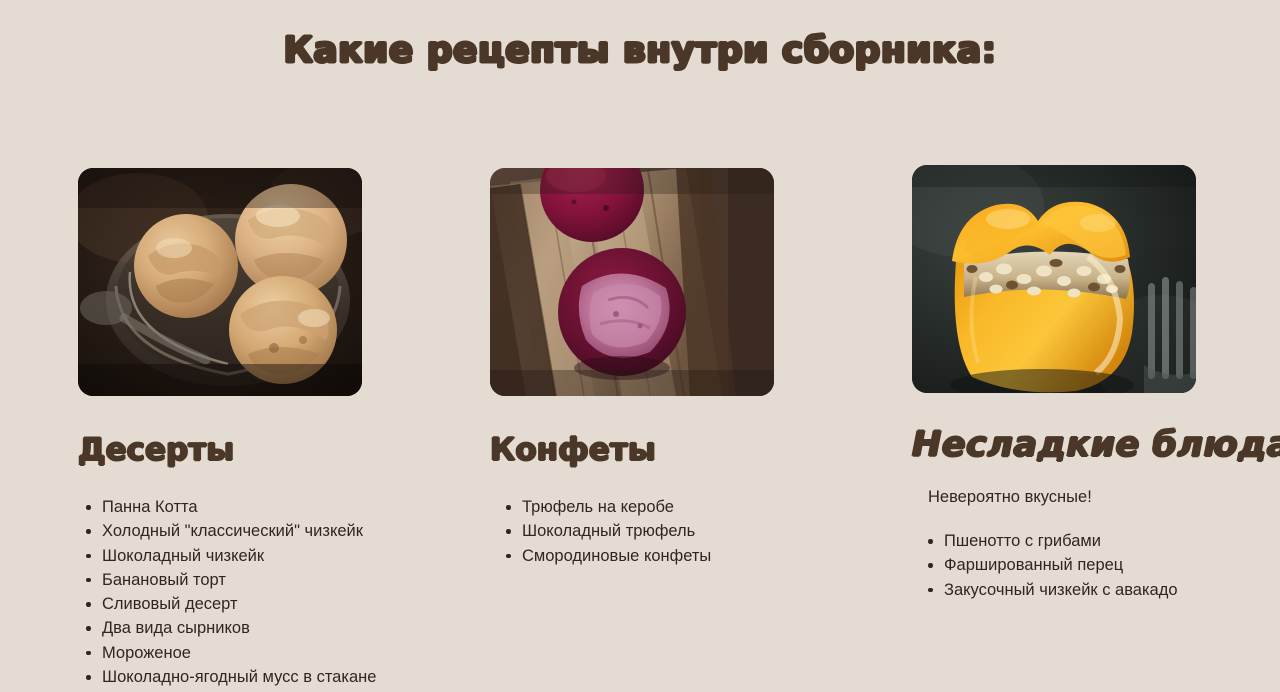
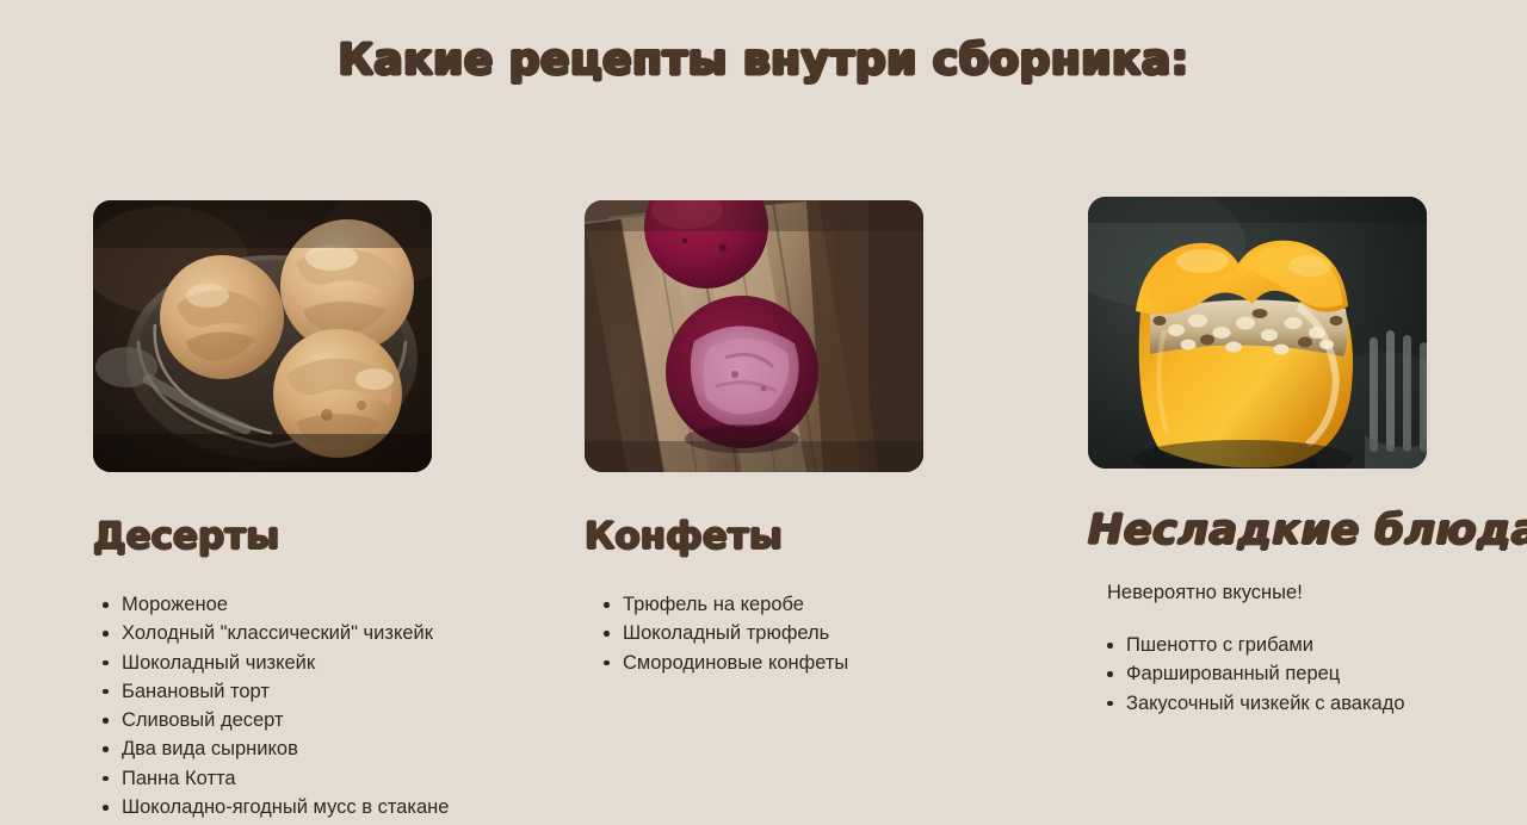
  Какие рецепты внутри сборника:
  Десерты
- Панна Котта
+ Мороженое
  Холодный "классический" чизкейк
  Шоколадный чизкейк
  Банановый торт
  Сливовый десерт
  Два вида сырников
- Мороженое
+ Панна Котта
  Шоколадно-ягодный мусс в стакане
  Конфеты
  Трюфель на керобе
  Шоколадный трюфель
  Смородиновые конфеты
  Несладкие блюда
  Невероятно вкусные!
  Пшенотто с грибами
  Фаршированный перец
  Закусочный чизкейк с авакадо
